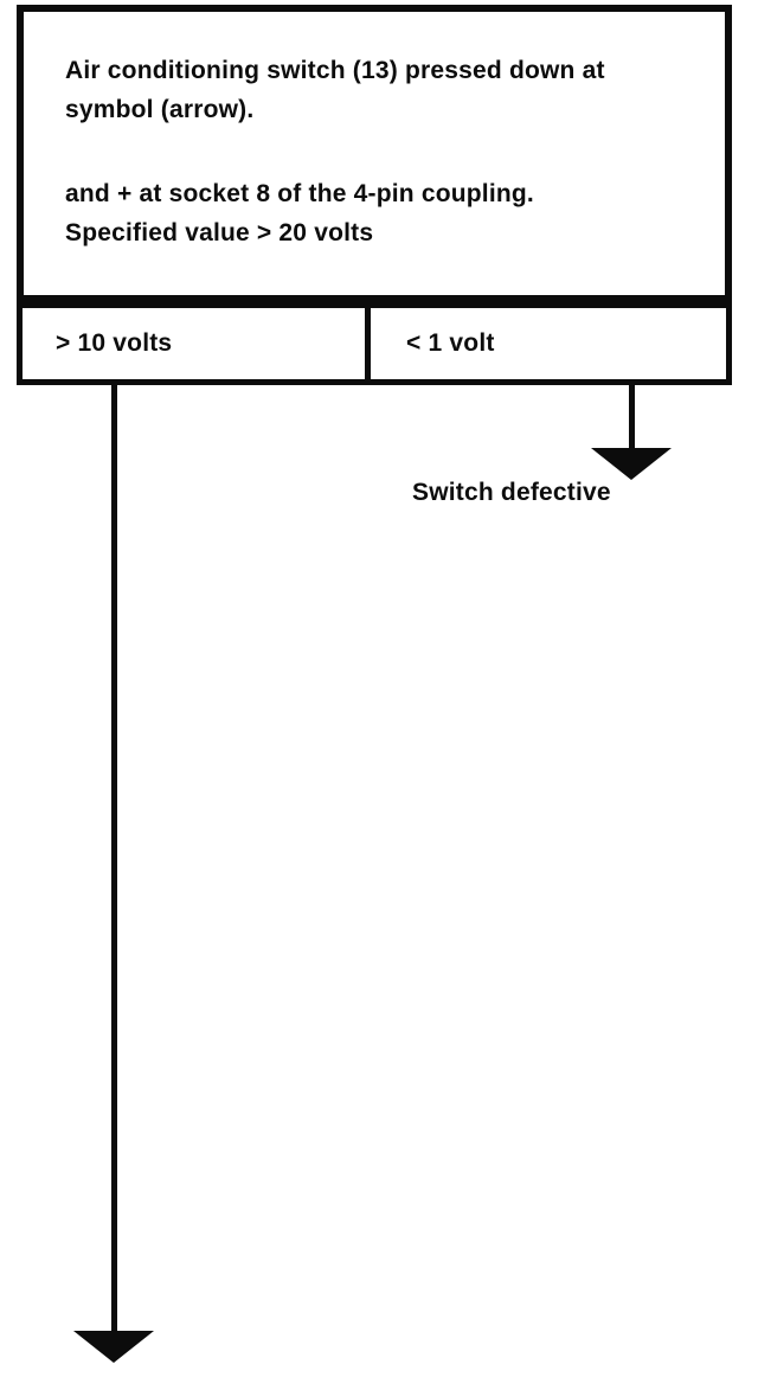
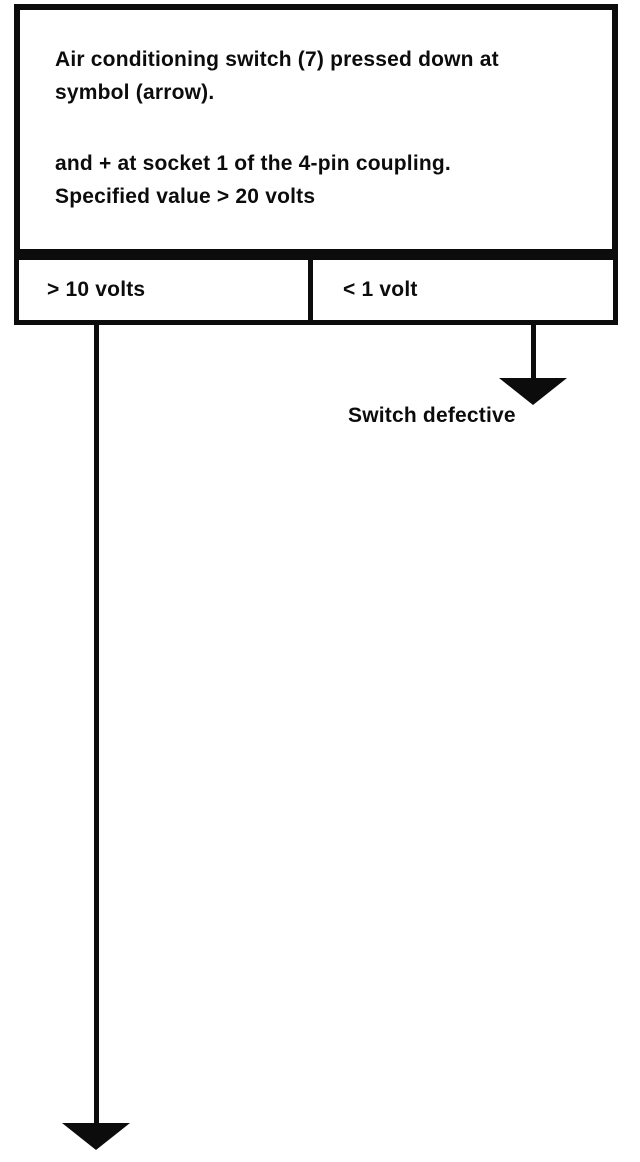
- Air conditioning switch (13) pressed down at
+ Air conditioning switch (7) pressed down at
  symbol (arrow).
- and + at socket 8 of the 4-pin coupling.
+ and + at socket 1 of the 4-pin coupling.
  Specified value > 20 volts
  > 10 volts
  < 1 volt
  Switch defective
